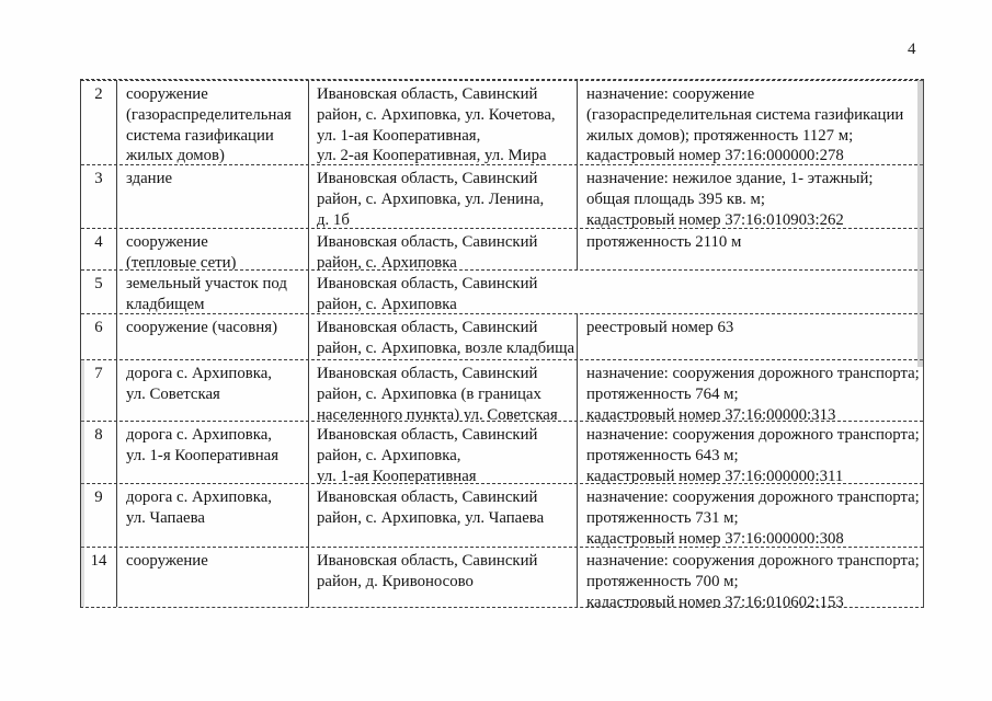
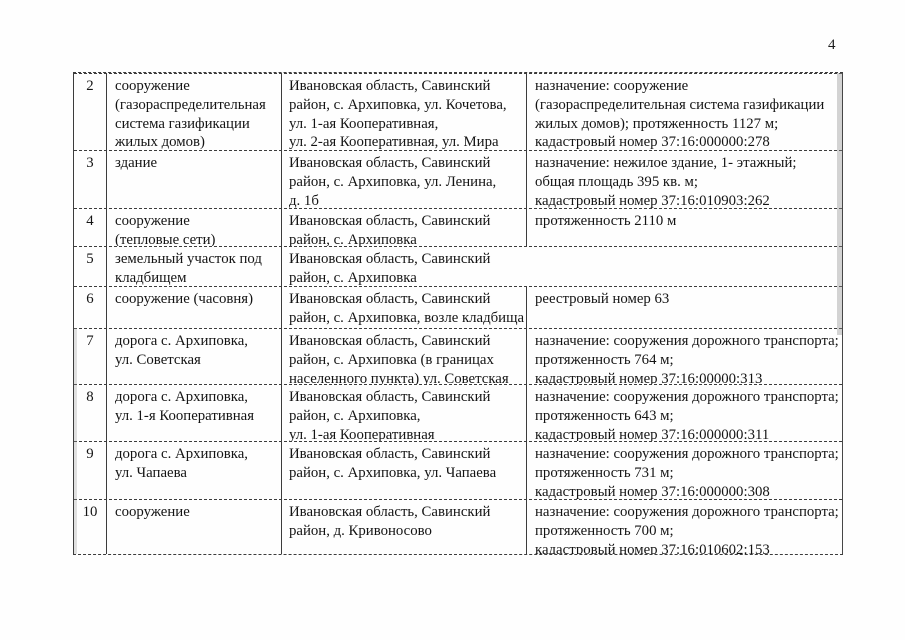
  4
  2
  сооружение
  (газораспределительная
  система газификации
  жилых домов)
  Ивановская область, Савинский
  район, с. Архиповка, ул. Кочетова,
  ул. 1-ая Кооперативная,
  ул. 2-ая Кооперативная, ул. Мира
  назначение: сооружение
  (газораспределительная система газификации
  жилых домов); протяженность 1127 м;
  кадастровый номер 37:16:000000:278
  3
  здание
  Ивановская область, Савинский
  район, с. Архиповка, ул. Ленина,
  д. 1б
  назначение: нежилое здание, 1- этажный;
  общая площадь 395 кв. м;
  кадастровый номер 37:16:010903:262
  4
  сооружение
  (тепловые сети)
  Ивановская область, Савинский
  район, с. Архиповка
  протяженность 2110 м
  5
  земельный участок под
  кладбищем
  Ивановская область, Савинский
  район, с. Архиповка
  6
  сооружение (часовня)
  Ивановская область, Савинский
  район, с. Архиповка, возле кладбища
  реестровый номер 63
  7
  дорога с. Архиповка,
  ул. Советская
  Ивановская область, Савинский
  район, с. Архиповка (в границах
  населенного пункта) ул. Советская
  назначение: сооружения дорожного транспорта;
  протяженность 764 м;
  кадастровый номер 37:16:00000:313
  8
  дорога с. Архиповка,
  ул. 1-я Кооперативная
  Ивановская область, Савинский
  район, с. Архиповка,
  ул. 1-ая Кооперативная
  назначение: сооружения дорожного транспорта;
  протяженность 643 м;
  кадастровый номер 37:16:000000:311
  9
  дорога с. Архиповка,
  ул. Чапаева
  Ивановская область, Савинский
  район, с. Архиповка, ул. Чапаева
  назначение: сооружения дорожного транспорта;
  протяженность 731 м;
  кадастровый номер 37:16:000000:308
- 14
+ 10
  сооружение
  Ивановская область, Савинский
  район, д. Кривоносово
  назначение: сооружения дорожного транспорта;
  протяженность 700 м;
  кадастровый номер 37:16:010602:153
